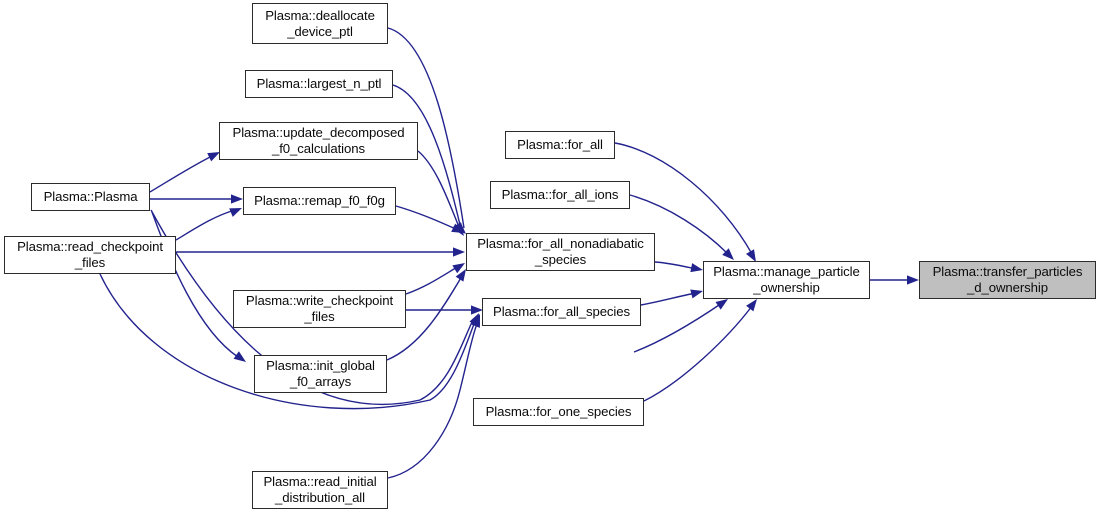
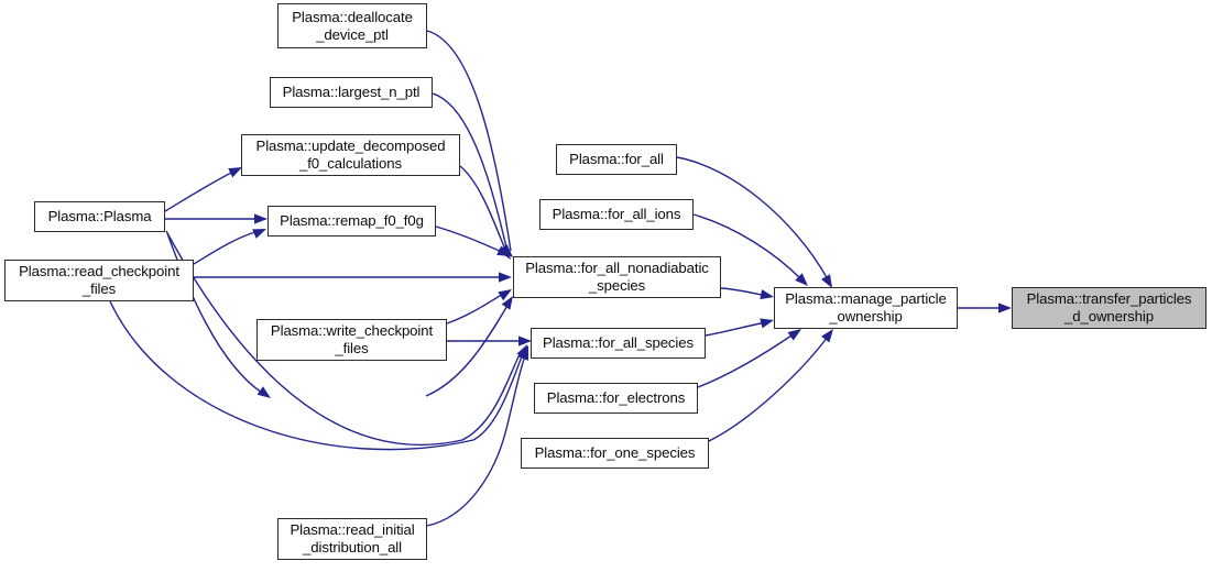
  Plasma::deallocate
  _device_ptl
  Plasma::largest_n_ptl
  Plasma::update_decomposed
  _f0_calculations
  Plasma::Plasma
  Plasma::remap_f0_f0g
  Plasma::read_checkpoint
  _files
  Plasma::write_checkpoint
  _files
- Plasma::init_global
- _f0_arrays
  Plasma::read_initial
  _distribution_all
  Plasma::for_all
  Plasma::for_all_ions
  Plasma::for_all_nonadiabatic
  _species
  Plasma::for_all_species
+ Plasma::for_electrons
  Plasma::for_one_species
  Plasma::manage_particle
  _ownership
  Plasma::transfer_particles
  _d_ownership
